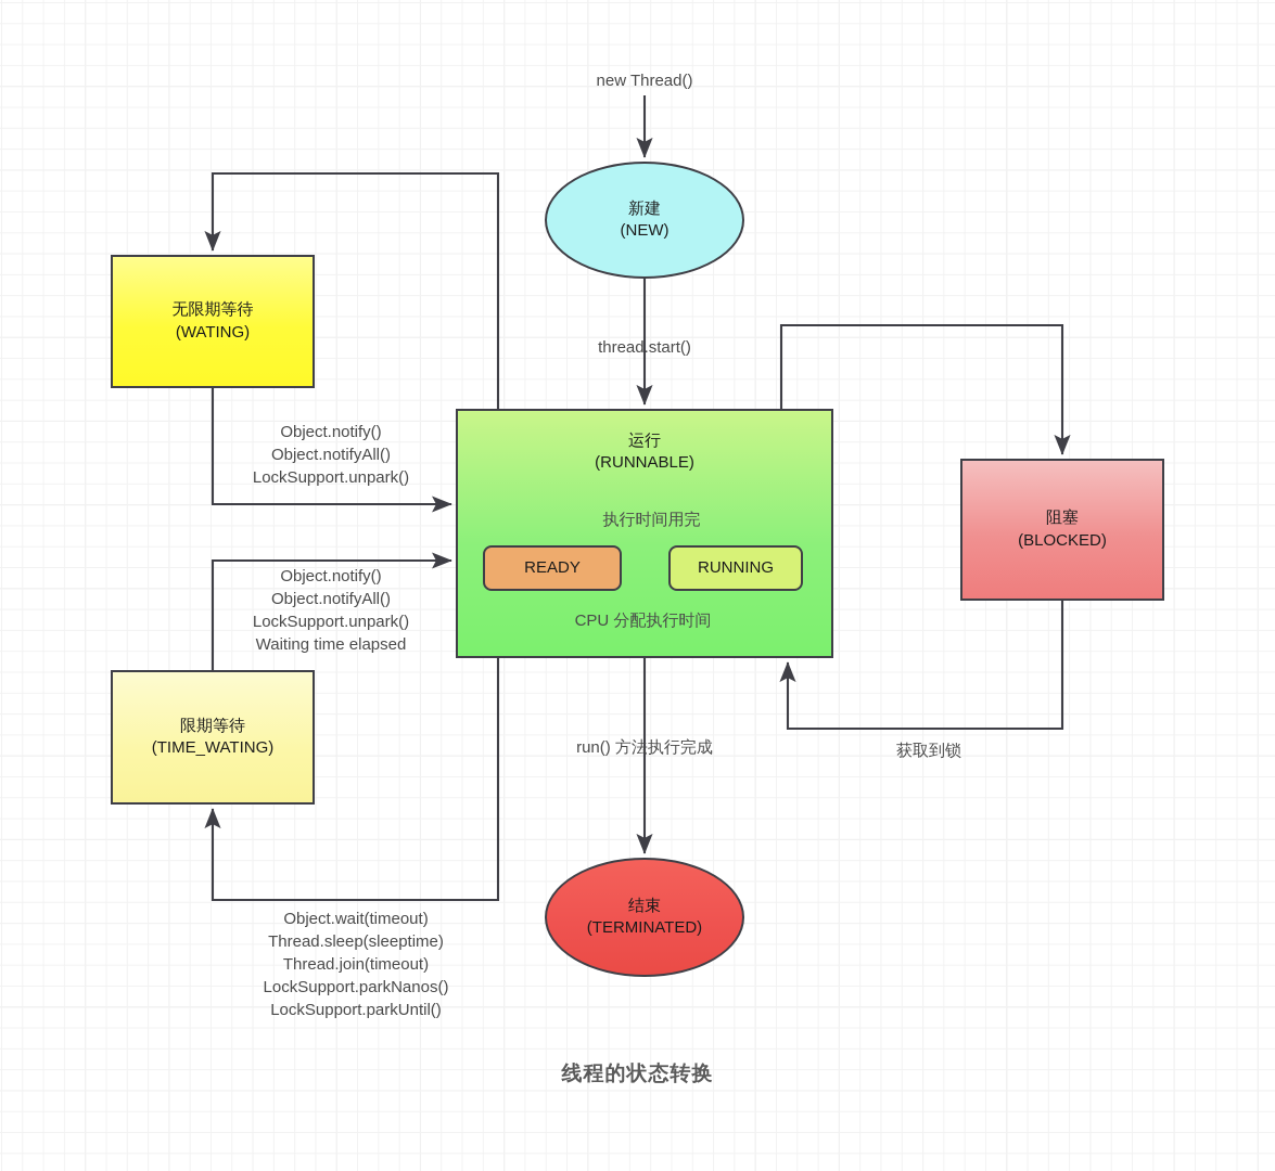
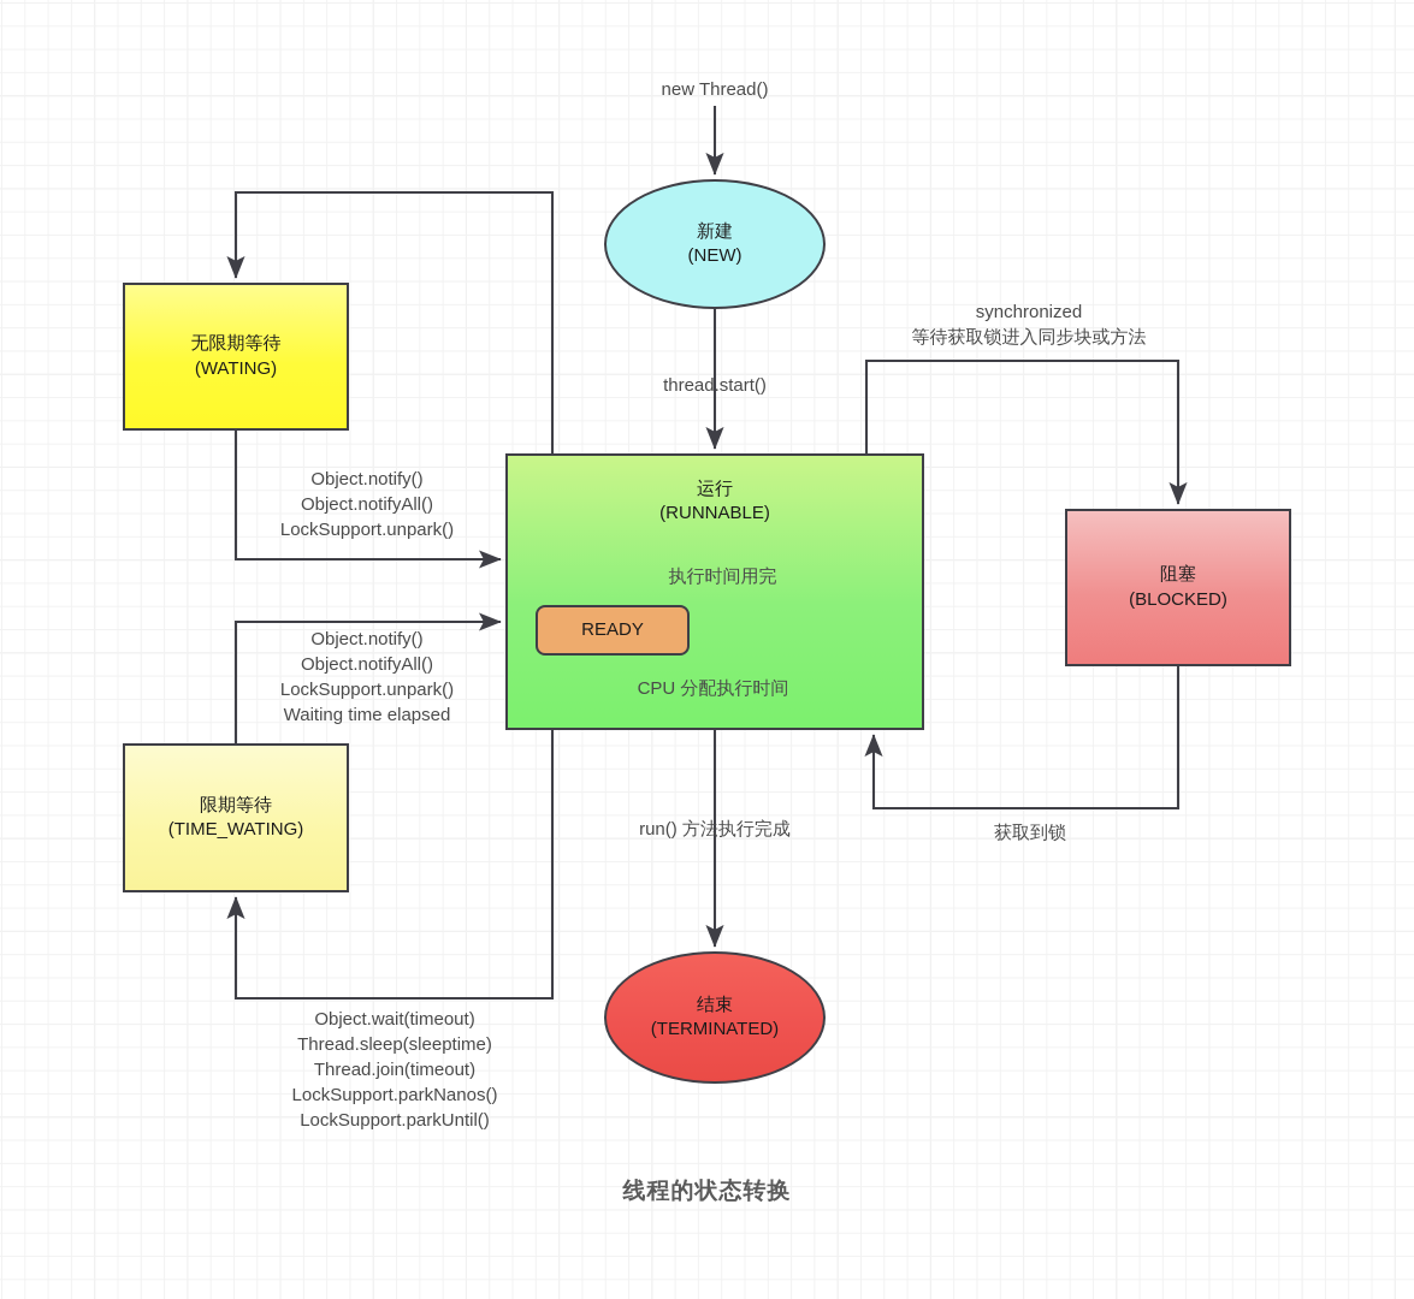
  新建
  (NEW)
  无限期等待
  (WATING)
  限期等待
  (TIME_WATING)
  运行
  (RUNNABLE)
  READY
- RUNNING
  阻塞
  (BLOCKED)
  结束
  (TERMINATED)
  new Thread()
  thread.start()
  Object.notify()
  Object.notifyAll()
  LockSupport.unpark()
  Object.notify()
  Object.notifyAll()
  LockSupport.unpark()
  Waiting time elapsed
  Object.wait(timeout)
  Thread.sleep(sleeptime)
  Thread.join(timeout)
  LockSupport.parkNanos()
  LockSupport.parkUntil()
+ synchronized
+ 等待获取锁进入同步块或方法
  获取到锁
  run() 方法执行完成
  执行时间用完
  CPU 分配执行时间
  线程的状态转换
